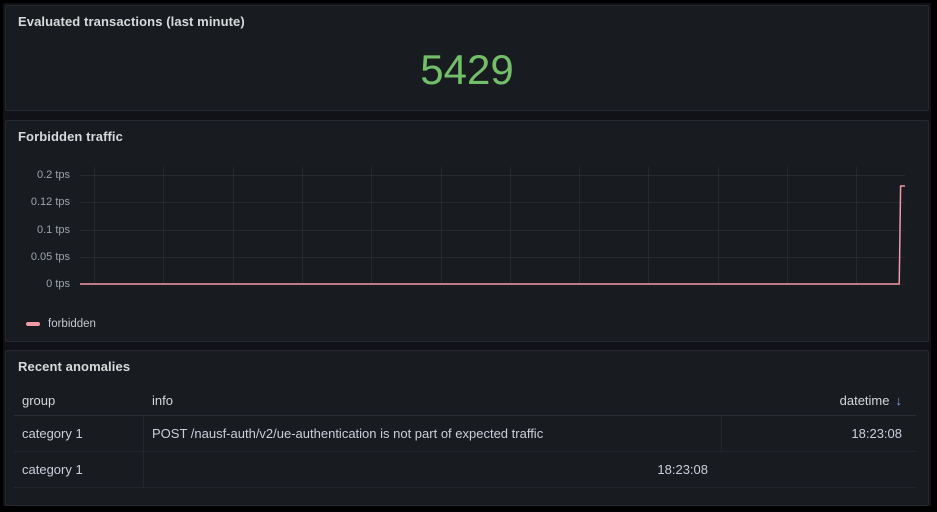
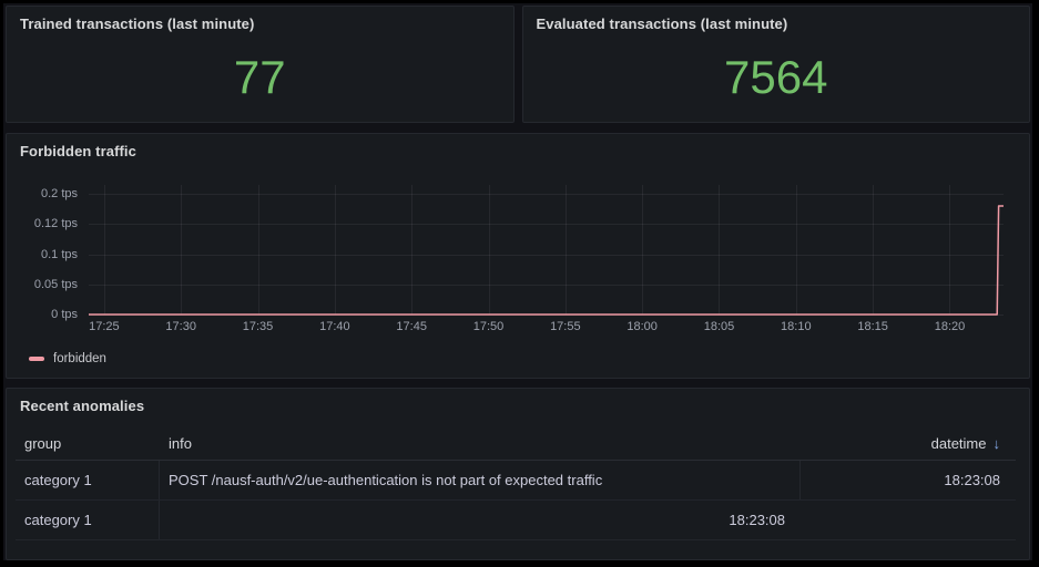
+ Trained transactions (last minute)
+ 77
  Evaluated transactions (last minute)
- 5429
+ 7564
  Forbidden traffic
  0 tps
  0.05 tps
  0.1 tps
  0.12 tps
  0.2 tps
+ 17:25
+ 17:30
+ 17:35
+ 17:40
+ 17:45
+ 17:50
+ 17:55
+ 18:00
+ 18:05
+ 18:10
+ 18:15
+ 18:20
  forbidden
  Recent anomalies
  group
  info
  datetime ↓
  category 1
  POST /nausf-auth/v2/ue-authentication is not part of expected traffic
  18:23:08
  category 1
  18:23:08
